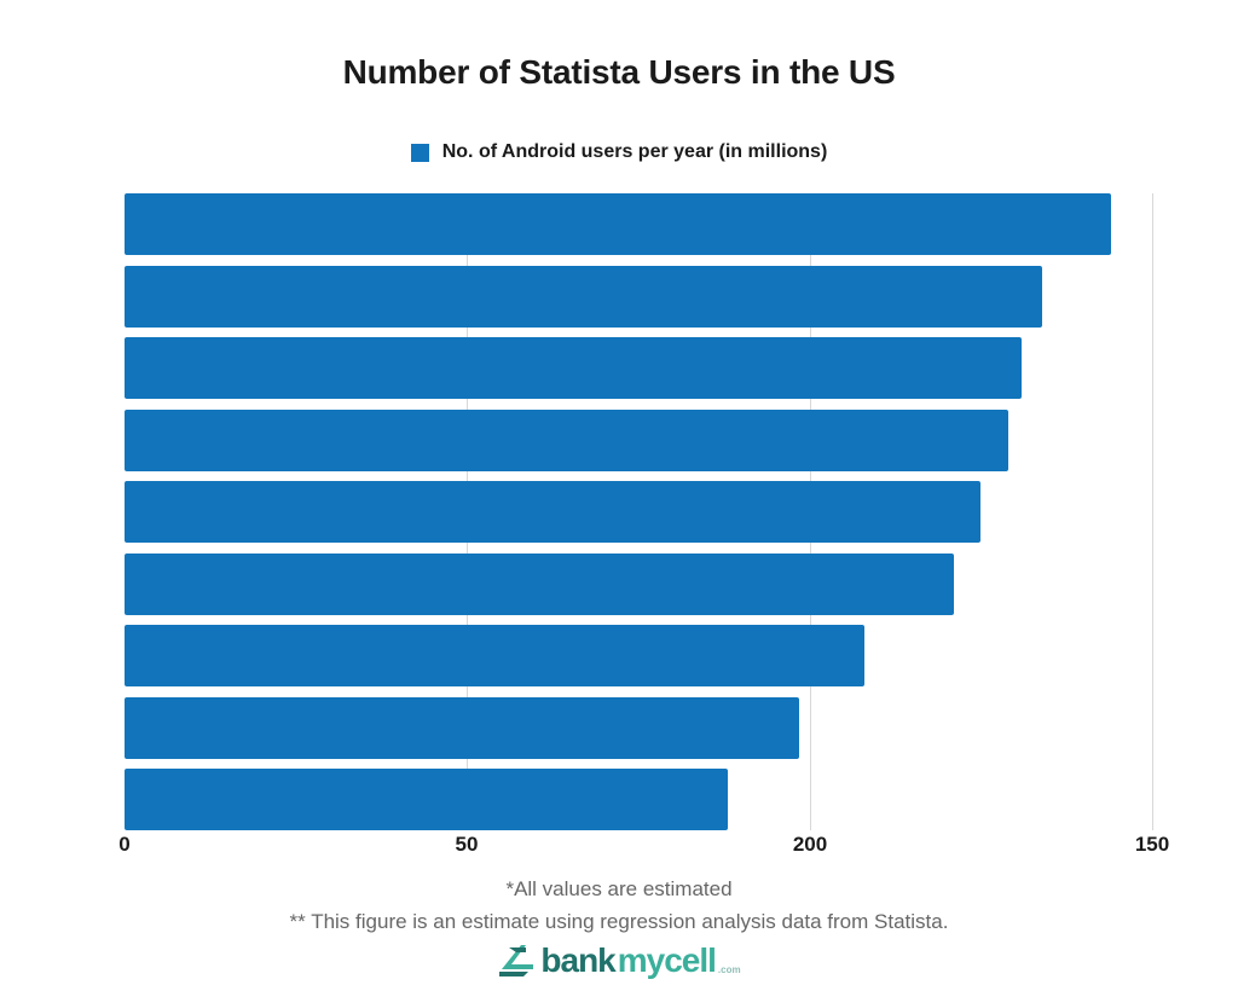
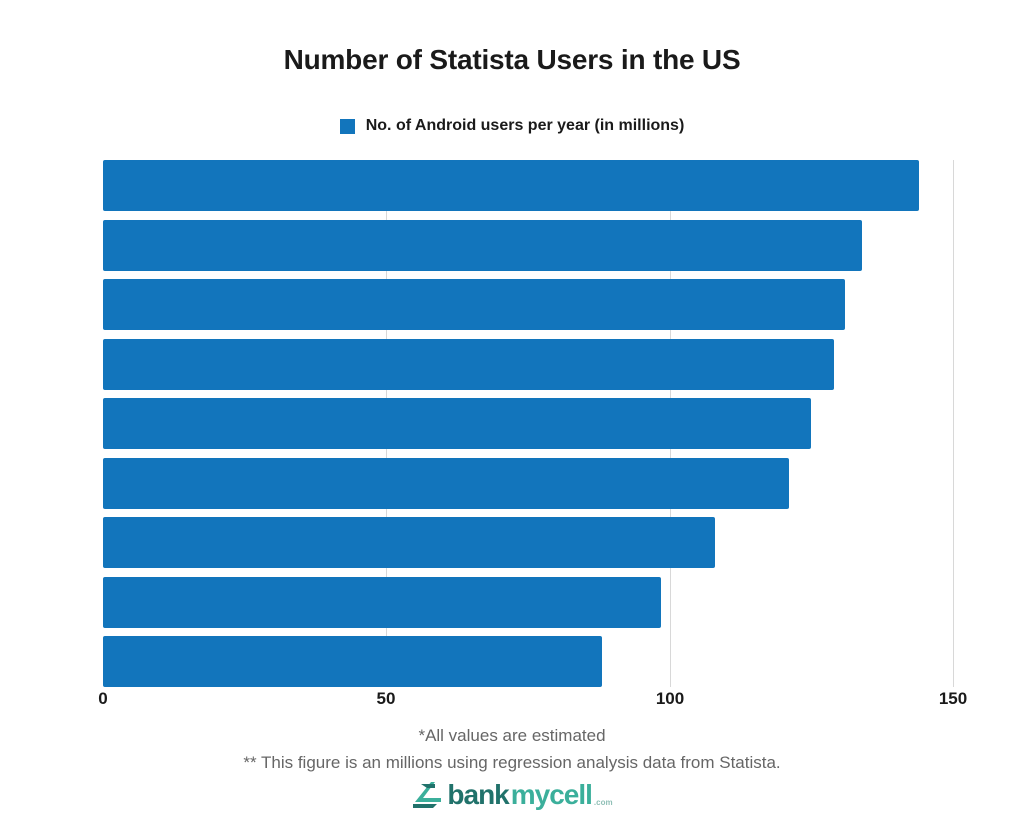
  Number of Statista Users in the US
  No. of Android users per year (in millions)
  0
  50
- 200
+ 100
  150
  *All values are estimated
- ** This figure is an estimate using regression analysis data from Statista.
+ ** This figure is an millions using regression analysis data from Statista.
  bank
  mycell
  .com
